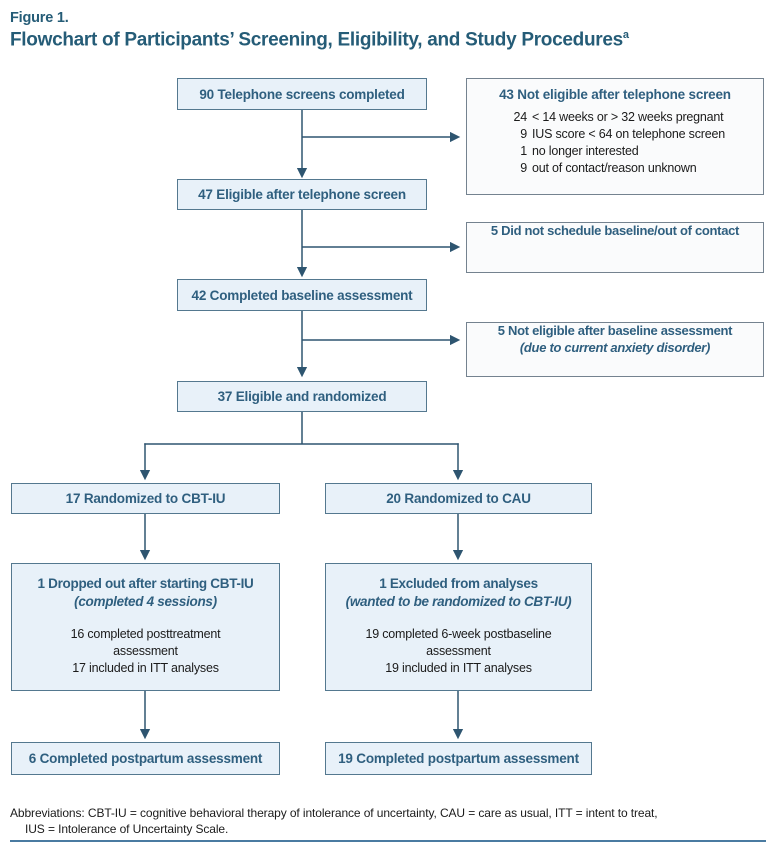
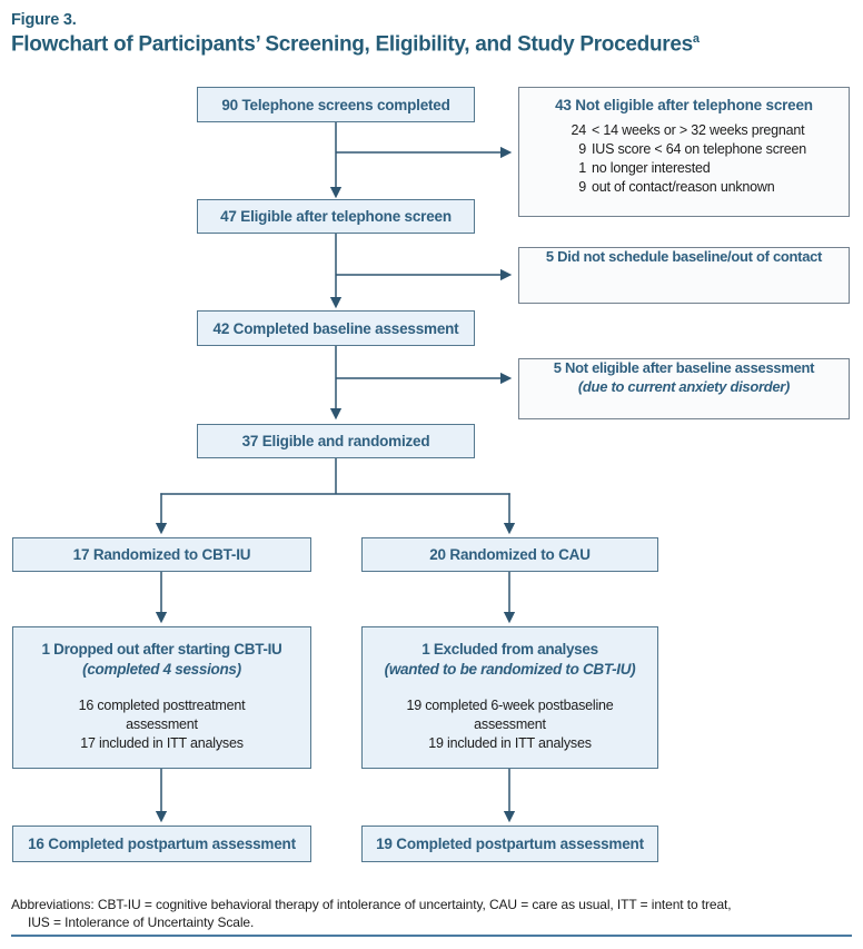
- Figure 1.
+ Figure 3.
  Flowchart of Participants’ Screening, Eligibility, and Study Proceduresa
  90 Telephone screens completed
  47 Eligible after telephone screen
  42 Completed baseline assessment
  37 Eligible and randomized
  43 Not eligible after telephone screen
  24
  < 14 weeks or > 32 weeks pregnant
  9
  IUS score < 64 on telephone screen
  1
  no longer interested
  9
  out of contact/reason unknown
  5 Did not schedule baseline/out of contact
  5 Not eligible after baseline assessment
  (due to current anxiety disorder)
  17 Randomized to CBT-IU
  20 Randomized to CAU
  1 Dropped out after starting CBT-IU
  (completed 4 sessions)
  16 completed posttreatment
  assessment
  17 included in ITT analyses
  1 Excluded from analyses
  (wanted to be randomized to CBT-IU)
  19 completed 6-week postbaseline
  assessment
  19 included in ITT analyses
- 6 Completed postpartum assessment
+ 16 Completed postpartum assessment
  19 Completed postpartum assessment
  Abbreviations: CBT-IU = cognitive behavioral therapy of intolerance of uncertainty, CAU = care as usual, ITT = intent to treat,
  IUS = Intolerance of Uncertainty Scale.
